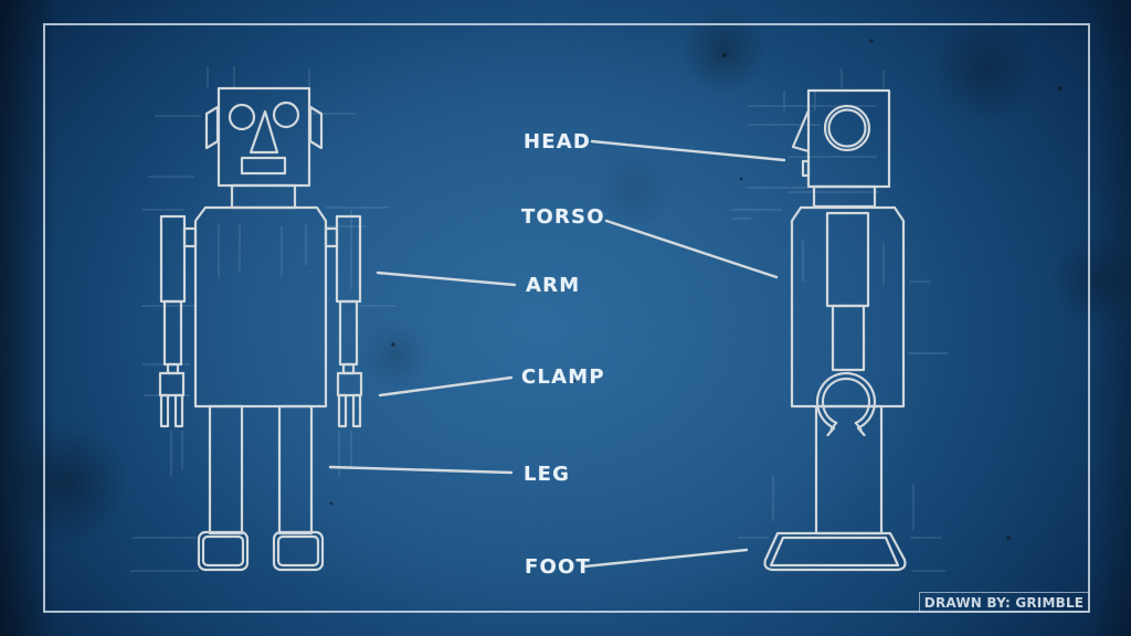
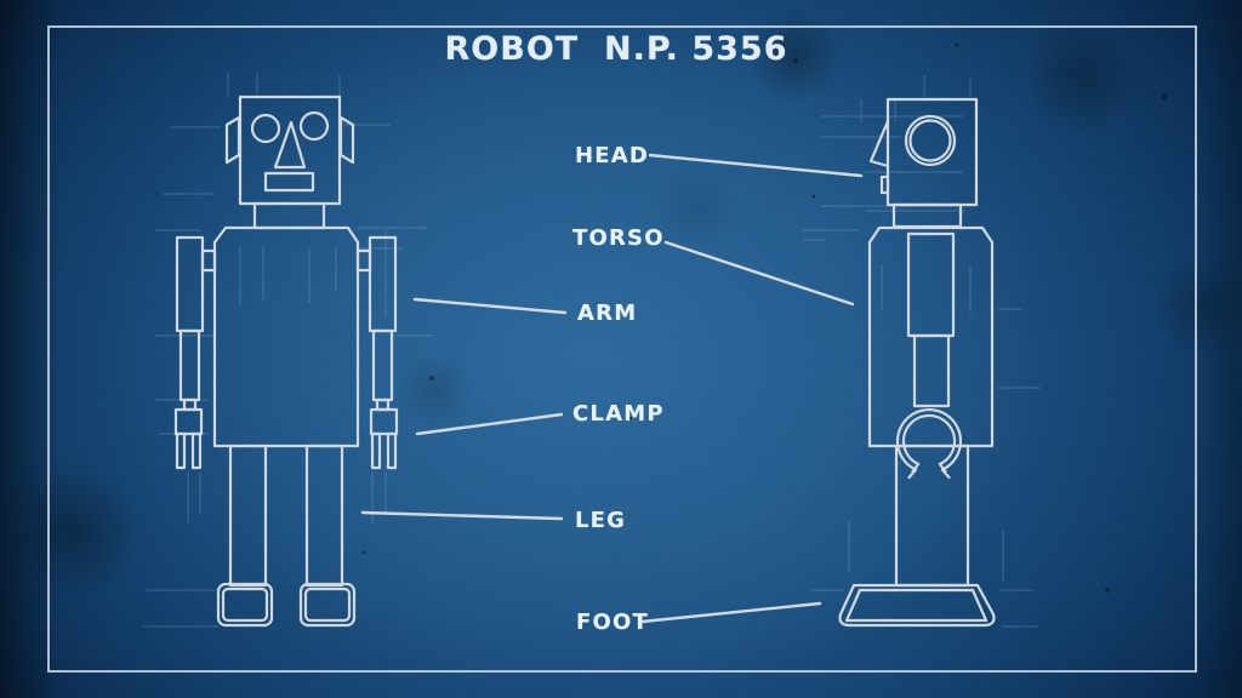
+ ROBOT N.P. 5356
  HEAD
  TORSO
  ARM
  CLAMP
  LEG
  FOOT
- DRAWN BY: GRIMBLE
